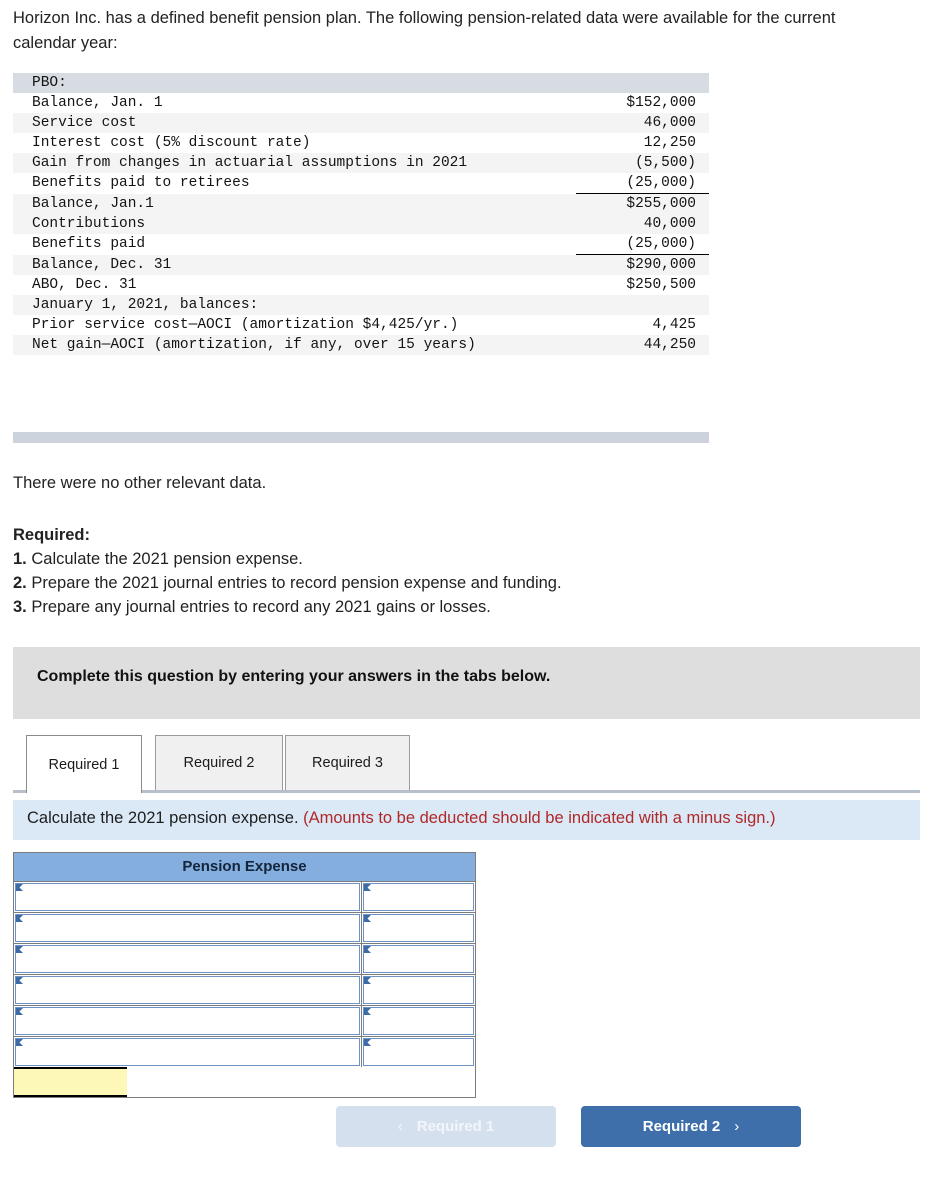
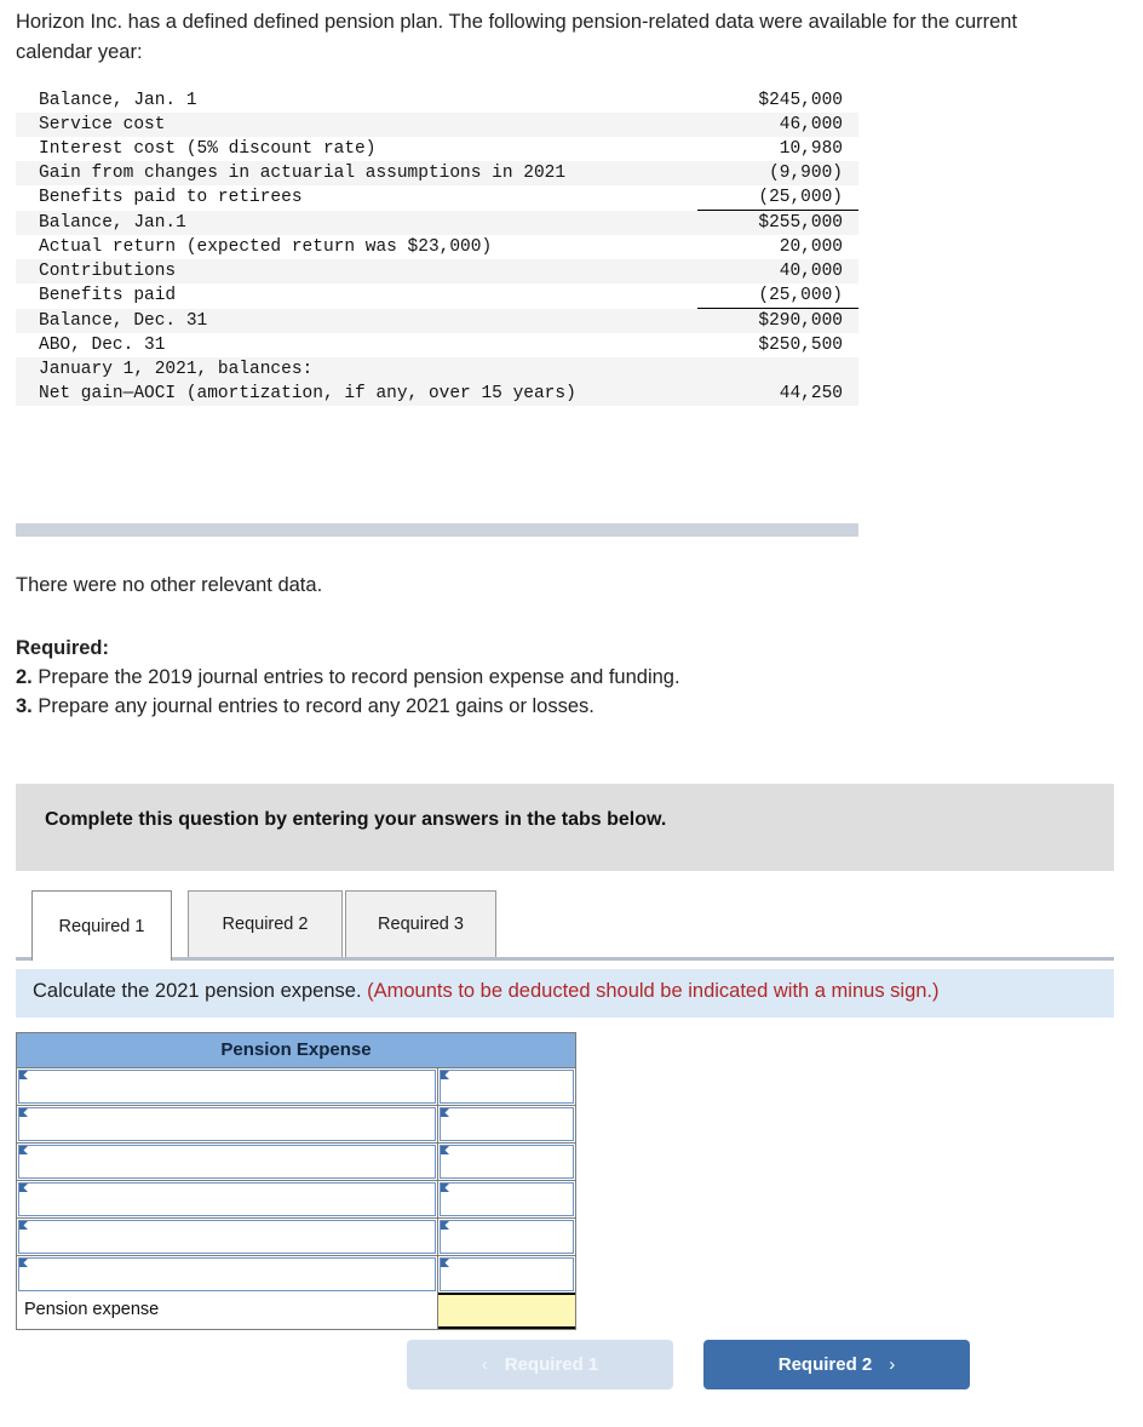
- Horizon Inc. has a defined benefit pension plan. The following pension-related data were available for the current calendar year:
+ Horizon Inc. has a defined defined pension plan. The following pension-related data were available for the current calendar year:
- PBO:
- Balance, Jan. 1	$152,000
+ Balance, Jan. 1	$245,000
  Service cost	46,000
- Interest cost (5% discount rate)	12,250
+ Interest cost (5% discount rate)	10,980
- Gain from changes in actuarial assumptions in 2021	(5,500)
+ Gain from changes in actuarial assumptions in 2021	(9,900)
  Benefits paid to retirees	(25,000)
  Balance, Jan.1	$255,000
+ Actual return (expected return was $23,000)	20,000
  Contributions	40,000
  Benefits paid	(25,000)
  Balance, Dec. 31	$290,000
  ABO, Dec. 31	$250,500
  January 1, 2021, balances:
- Prior service cost—AOCI (amortization $4,425/yr.)	4,425
  Net gain—AOCI (amortization, if any, over 15 years)	44,250
  There were no other relevant data.
  Required:
- 1. Calculate the 2021 pension expense.
- 2. Prepare the 2021 journal entries to record pension expense and funding.
+ 2. Prepare the 2019 journal entries to record pension expense and funding.
  3. Prepare any journal entries to record any 2021 gains or losses.
  Complete this question by entering your answers in the tabs below.
  Required 1
  Required 2
  Required 3
  Calculate the 2021 pension expense. (Amounts to be deducted should be indicated with a minus sign.)
  Pension Expense
+ Pension expense
  ‹
  Required 1
  Required 2
  ›
